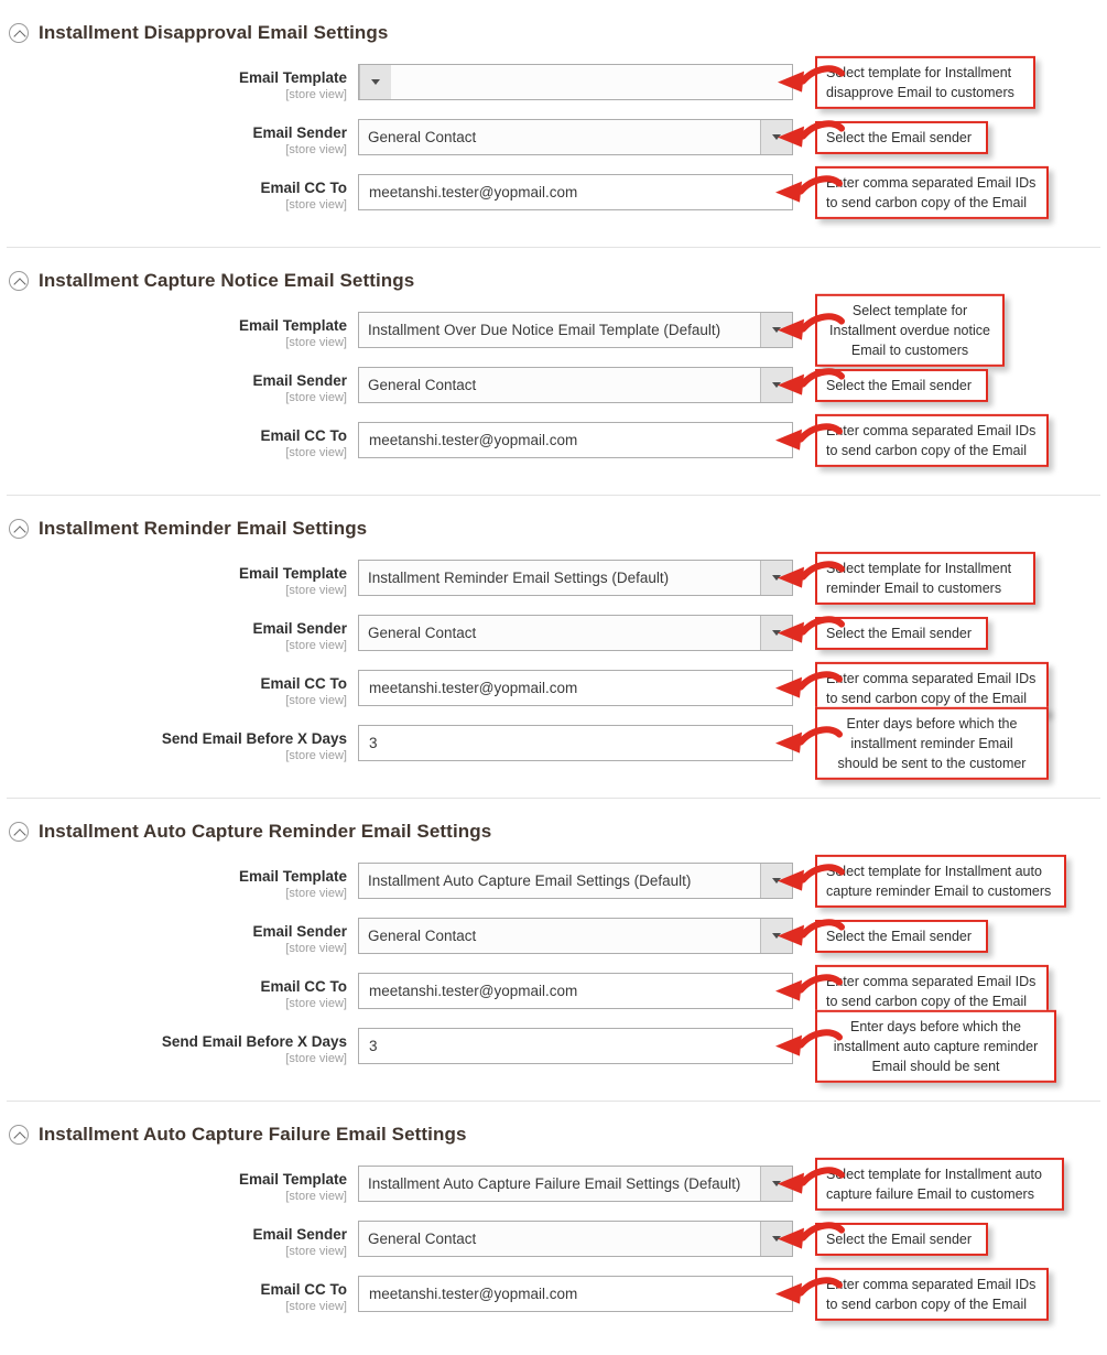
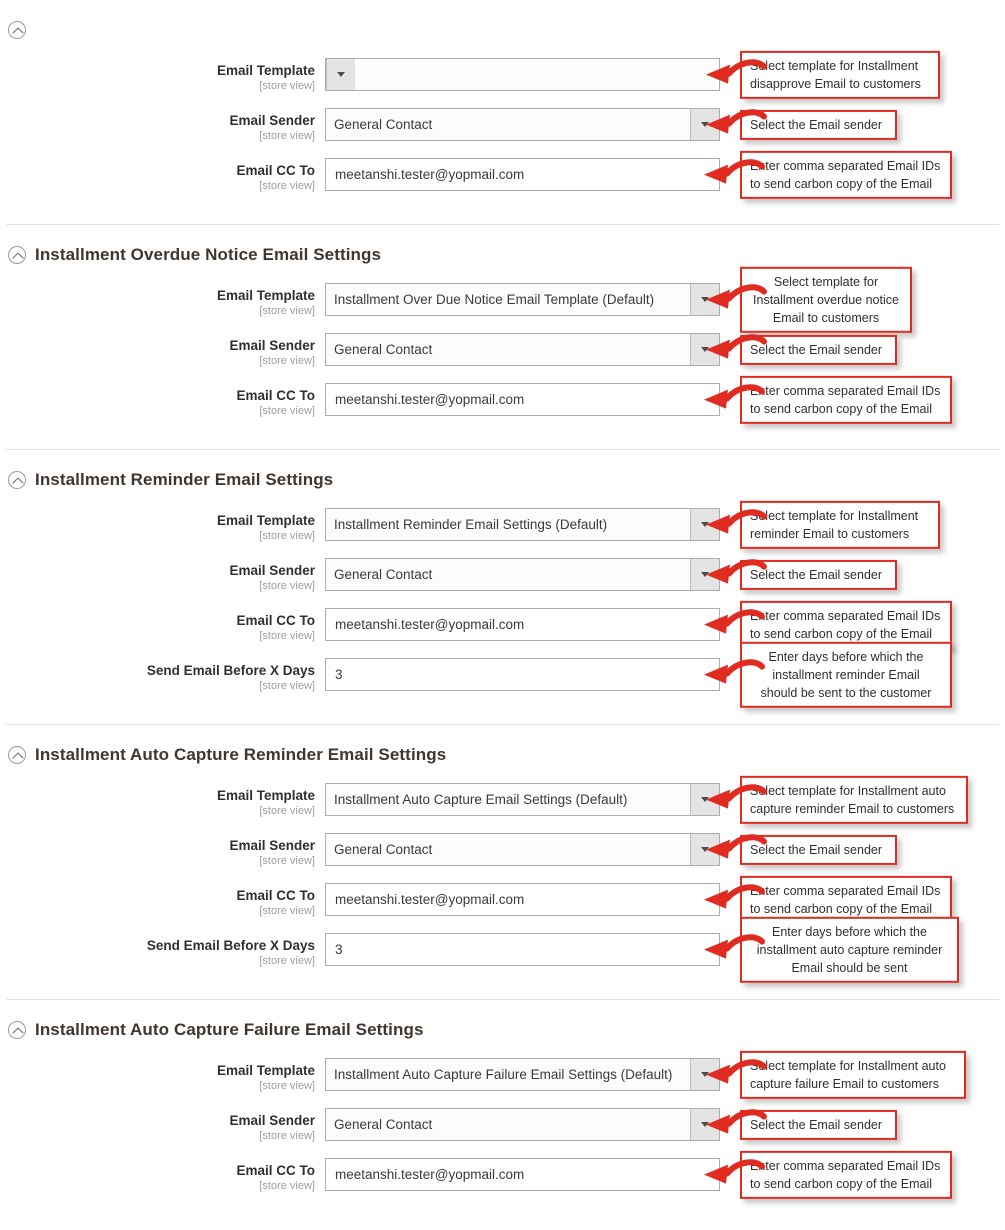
- Installment Disapproval Email Settings
  Email Template
  [store view]
  Sect template for Installment
  disapprove Email to customers
  Email Sender
  [store view]
  General Contact
  Select the Email sender
  Email CC To
  [store view]
  meetanshi.tester@yopmail.com
  Eter comma separated Email IDs
  to send carbon copy of the Email
- Installment Capture Notice Email Settings
+ Installment Overdue Notice Email Settings
  Email Template
  [store view]
  Installment Over Due Notice Email Template (Default)
  Select template for
  Installment overdue notice
  Email to customers
  Email Sender
  [store view]
  General Contact
  Select the Email sender
  Email CC To
  [store view]
  meetanshi.tester@yopmail.com
  Eter comma separated Email IDs
  to send carbon copy of the Email
  Installment Reminder Email Settings
  Email Template
  [store view]
  Installment Reminder Email Settings (Default)
  Sect template for Installment
  reminder Email to customers
  Email Sender
  [store view]
  General Contact
  Select the Email sender
  Email CC To
  [store view]
  meetanshi.tester@yopmail.com
  Eter comma separated Email IDs
  to send carbon copy of the Email
  Send Email Before X Days
  [store view]
  3
  Enter days before which the
  installment reminder Email
  should be sent to the customer
  Installment Auto Capture Reminder Email Settings
  Email Template
  [store view]
  Installment Auto Capture Email Settings (Default)
  Sect template for Installment auto
  capture reminder Email to customers
  Email Sender
  [store view]
  General Contact
  Select the Email sender
  Email CC To
  [store view]
  meetanshi.tester@yopmail.com
  Eter comma separated Email IDs
  to send carbon copy of the Email
  Send Email Before X Days
  [store view]
  3
  Enter days before which the
  installment auto capture reminder
  Email should be sent
  Installment Auto Capture Failure Email Settings
  Email Template
  [store view]
  Installment Auto Capture Failure Email Settings (Default)
  Sect template for Installment auto
  capture failure Email to customers
  Email Sender
  [store view]
  General Contact
  Select the Email sender
  Email CC To
  [store view]
  meetanshi.tester@yopmail.com
  Eter comma separated Email IDs
  to send carbon copy of the Email
